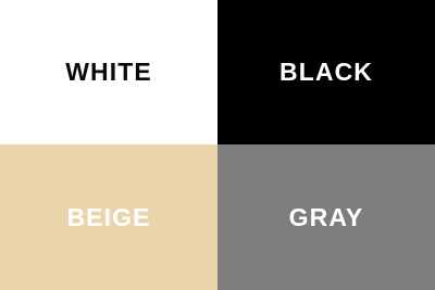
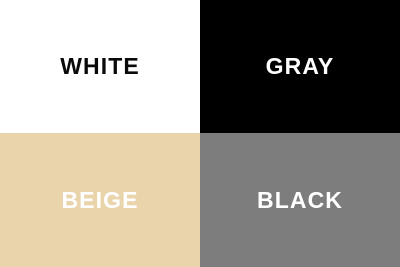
  WHITE
- BLACK
+ GRAY
  BEIGE
- GRAY
+ BLACK
